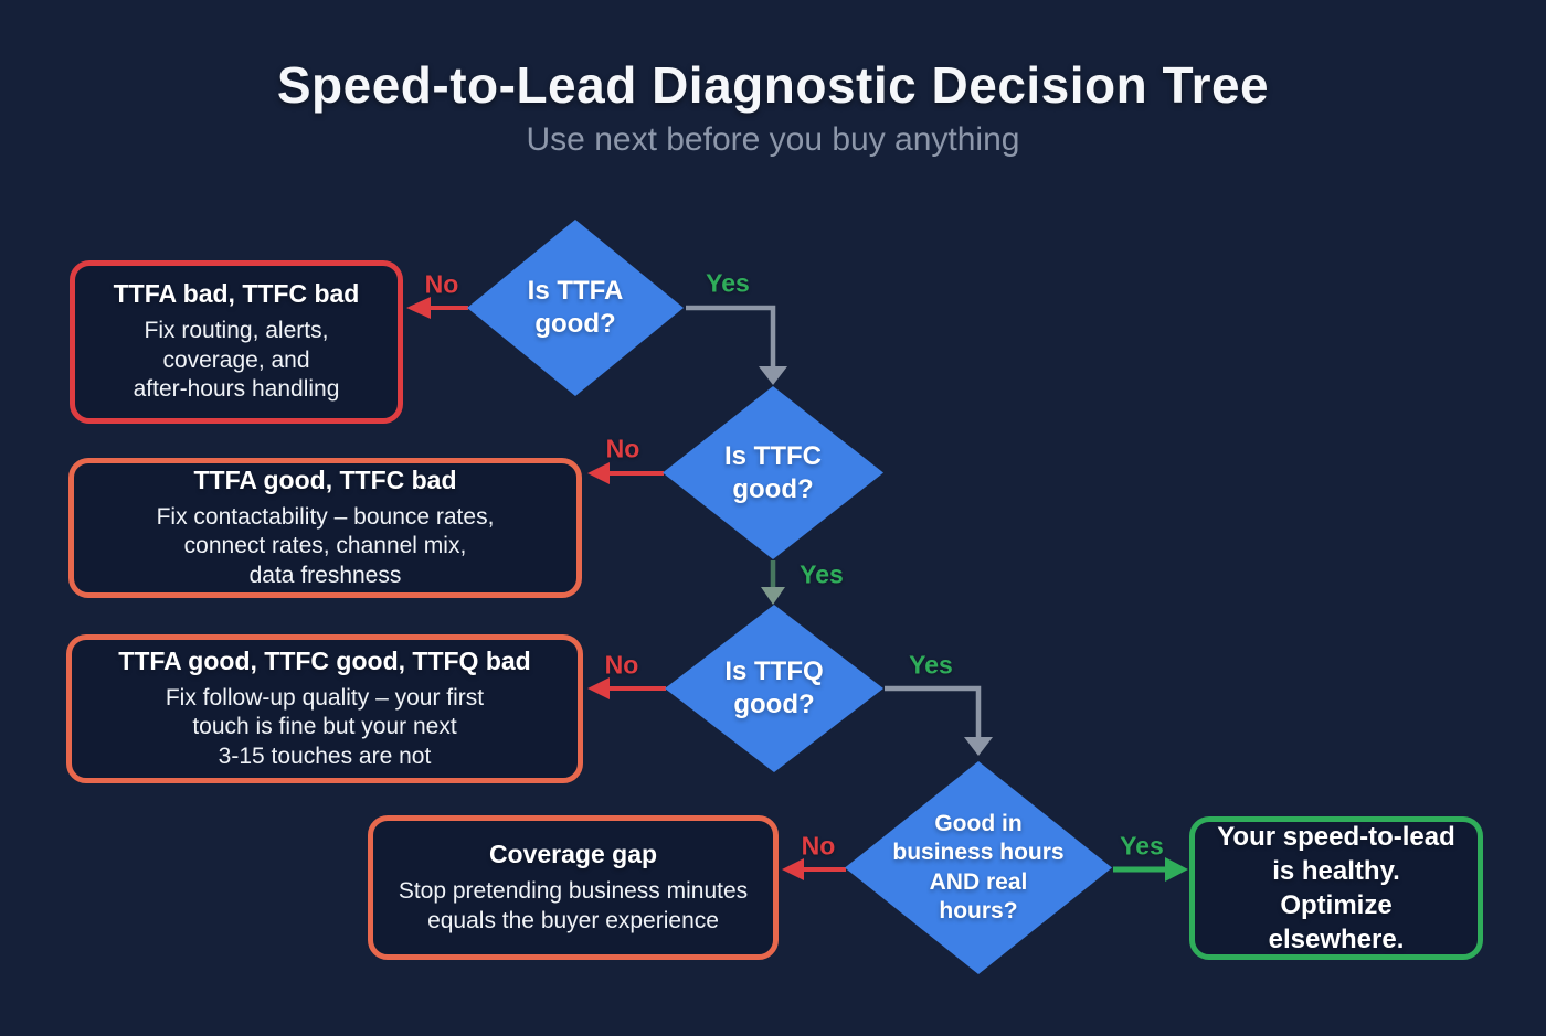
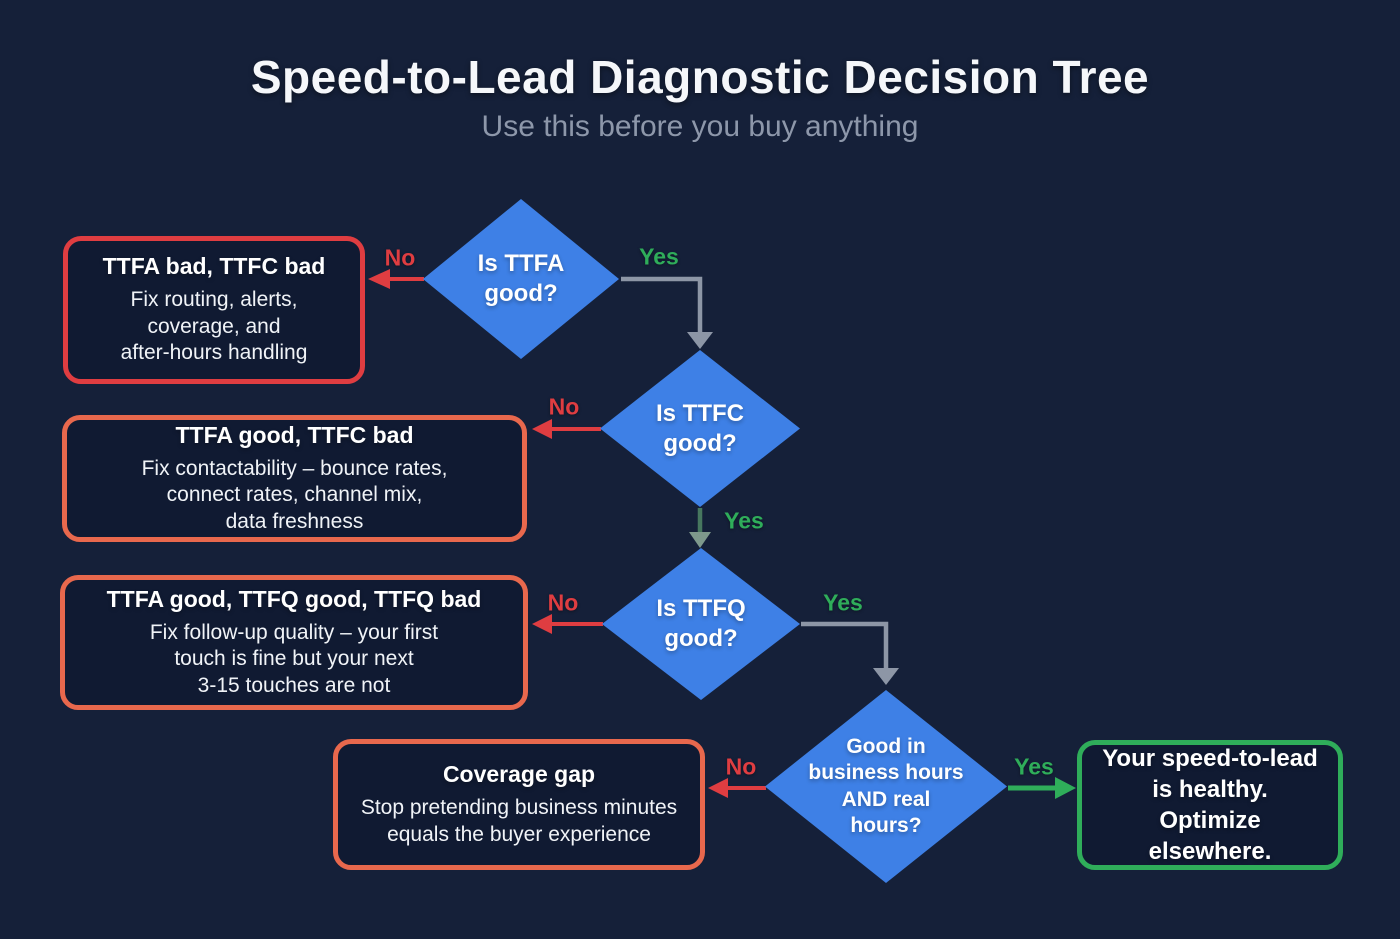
  Speed-to-Lead Diagnostic Decision Tree
- Use next before you buy anything
+ Use this before you buy anything
  Is TTFA
  good?
  Is TTFC
  good?
  Is TTFQ
  good?
  Good in
  business hours
  AND real
  hours?
  TTFA bad, TTFC bad
  Fix routing, alerts,
  coverage, and
  after-hours handling
  TTFA good, TTFC bad
  Fix contactability – bounce rates,
  connect rates, channel mix,
  data freshness
- TTFA good, TTFC good, TTFQ bad
+ TTFA good, TTFQ good, TTFQ bad
  Fix follow-up quality – your first
  touch is fine but your next
  3-15 touches are not
  Coverage gap
  Stop pretending business minutes
  equals the buyer experience
  Your speed-to-lead
  is healthy. Optimize
  elsewhere.
  No
  Yes
  No
  Yes
  No
  Yes
  No
  Yes
